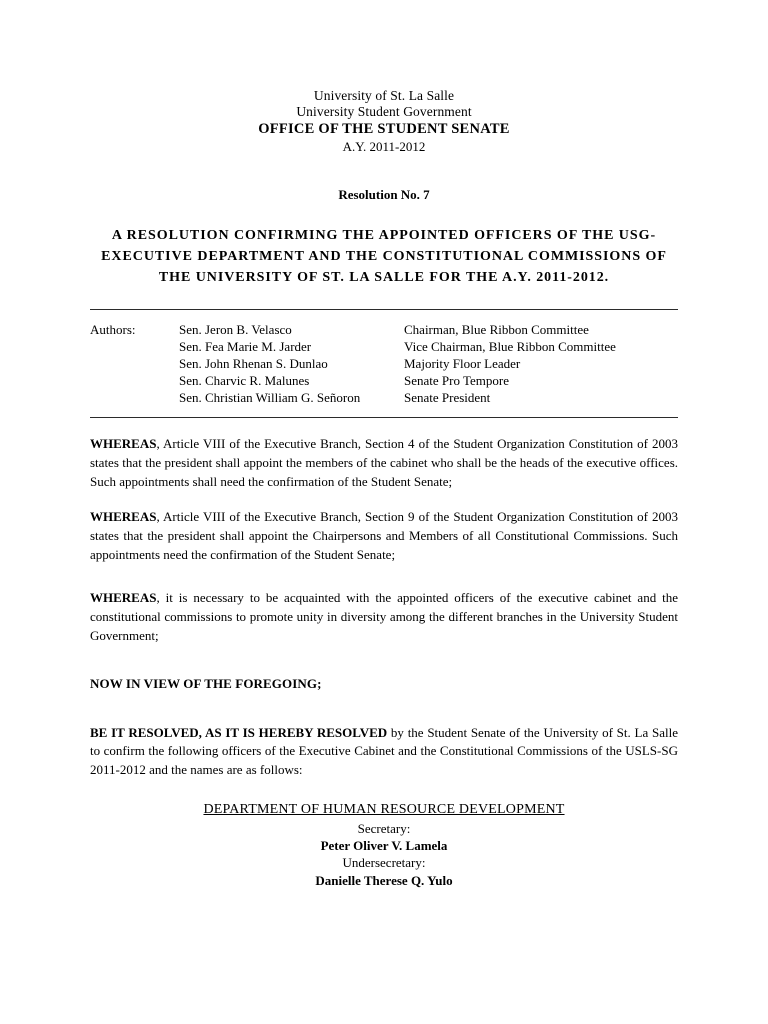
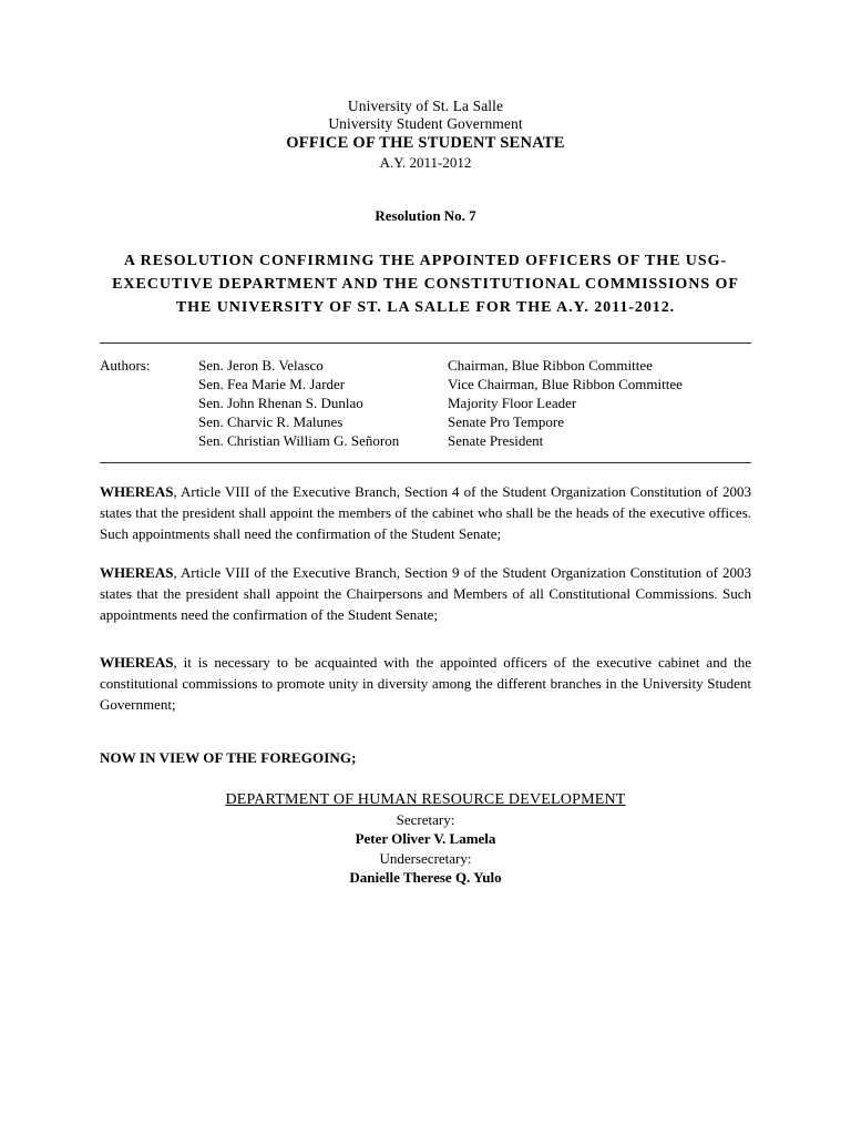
  University of St. La Salle
  University Student Government
  OFFICE OF THE STUDENT SENATE
  A.Y. 2011-2012
  Resolution No. 7
  A RESOLUTION CONFIRMING THE APPOINTED OFFICERS OF THE USG-EXECUTIVE DEPARTMENT AND THE CONSTITUTIONAL COMMISSIONS OF THE UNIVERSITY OF ST. LA SALLE FOR THE A.Y. 2011-2012.
  Authors:	Sen. Jeron B. Velasco	Chairman, Blue Ribbon Committee
  	Sen. Fea Marie M. Jarder	Vice Chairman, Blue Ribbon Committee
  	Sen. John Rhenan S. Dunlao	Majority Floor Leader
  	Sen. Charvic R. Malunes	Senate Pro Tempore
  	Sen. Christian William G. Señoron	Senate President
  WHEREAS, Article VIII of the Executive Branch, Section 4 of the Student Organization Constitution of 2003 states that the president shall appoint the members of the cabinet who shall be the heads of the executive offices. Such appointments shall need the confirmation of the Student Senate;
  WHEREAS, Article VIII of the Executive Branch, Section 9 of the Student Organization Constitution of 2003 states that the president shall appoint the Chairpersons and Members of all Constitutional Commissions. Such appointments need the confirmation of the Student Senate;
  WHEREAS, it is necessary to be acquainted with the appointed officers of the executive cabinet and the constitutional commissions to promote unity in diversity among the different branches in the University Student Government;
  NOW IN VIEW OF THE FOREGOING;
- BE IT RESOLVED, AS IT IS HEREBY RESOLVED by the Student Senate of the University of St. La Salle to confirm the following officers of the Executive Cabinet and the Constitutional Commissions of the USLS-SG 2011-2012 and the names are as follows:
  DEPARTMENT OF HUMAN RESOURCE DEVELOPMENT
  Secretary:
  Peter Oliver V. Lamela
  Undersecretary:
  Danielle Therese Q. Yulo
